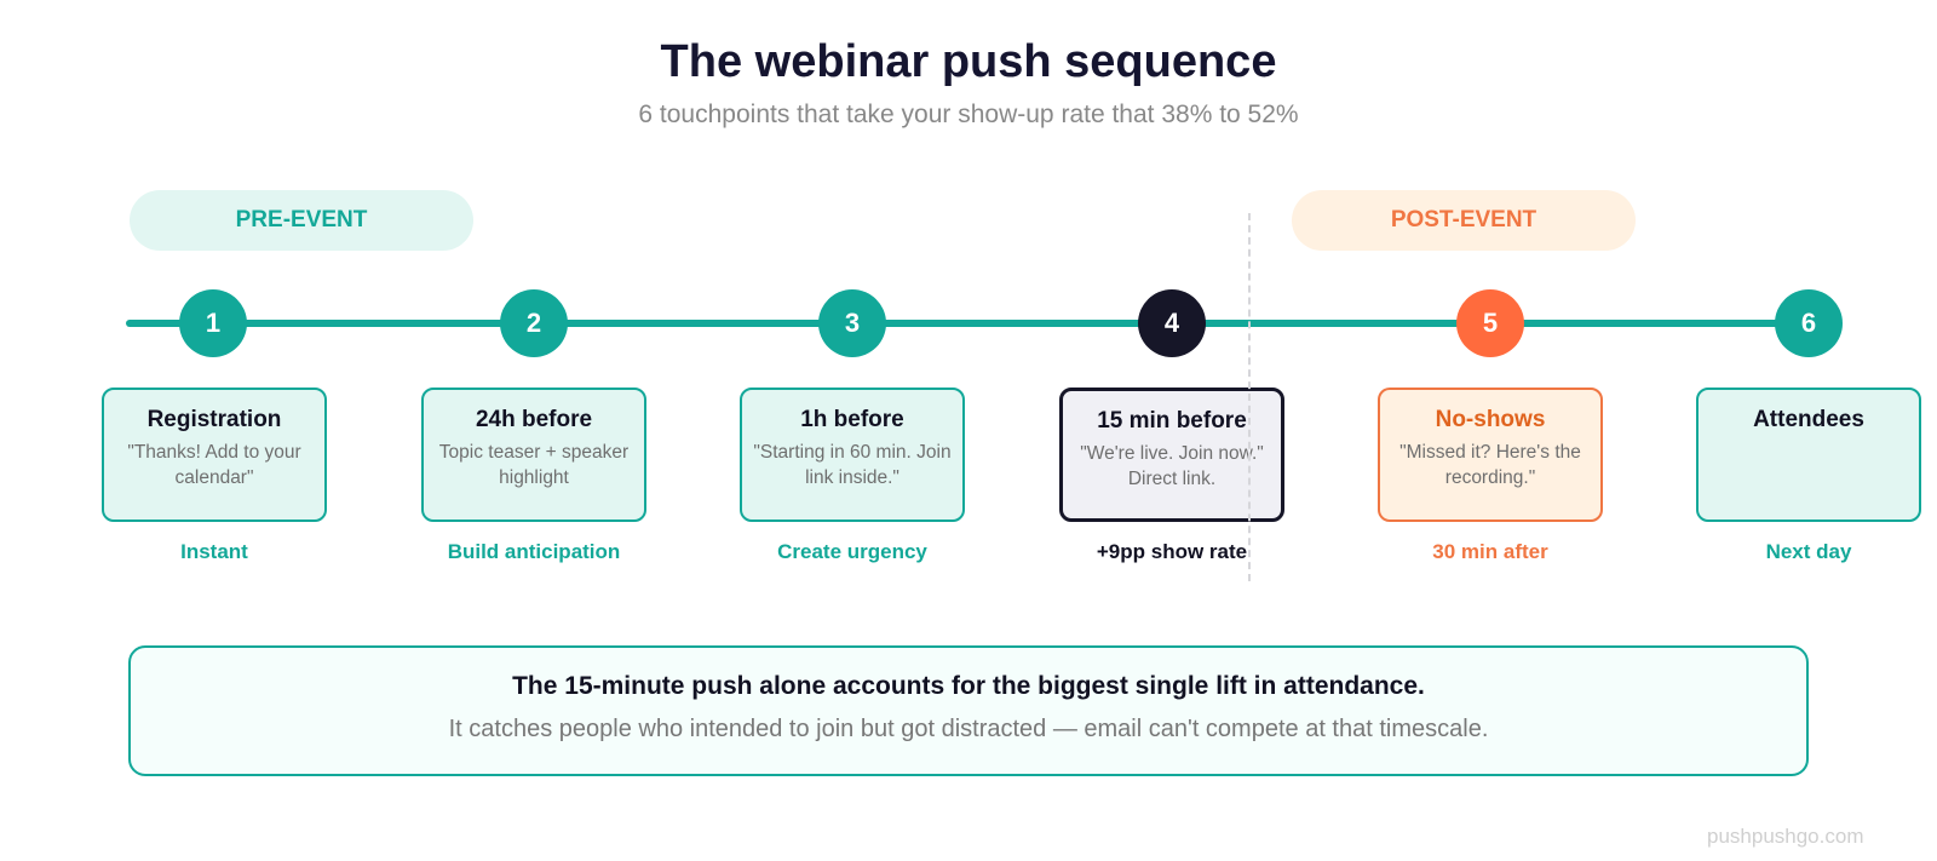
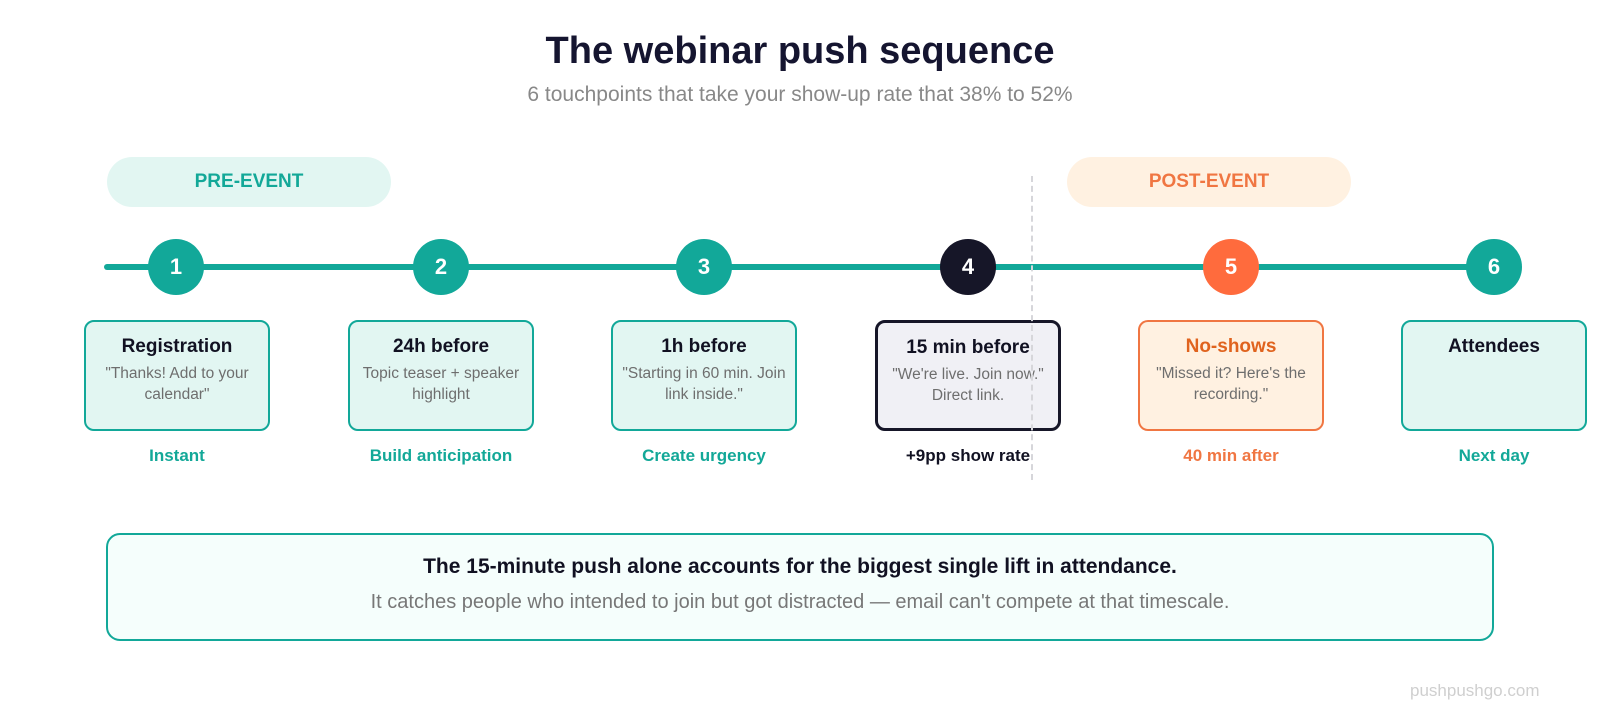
  The webinar push sequence
  6 touchpoints that take your show-up rate that 38% to 52%
  PRE-EVENT
  POST-EVENT
  1
  Registration
  "Thanks! Add to your calendar"
  Instant
  2
  24h before
  Topic teaser + speaker highlight
  Build anticipation
  3
  1h before
  "Starting in 60 min. Join link inside."
  Create urgency
  4
  15 min before
  "We're live. Join now." Direct link.
  +9pp show rate
  5
  No-shows
  "Missed it? Here's the recording."
- 30 min after
+ 40 min after
  6
  Attendees
  Next day
  The 15-minute push alone accounts for the biggest single lift in attendance.
  It catches people who intended to join but got distracted — email can't compete at that timescale.
  pushpushgo.com
